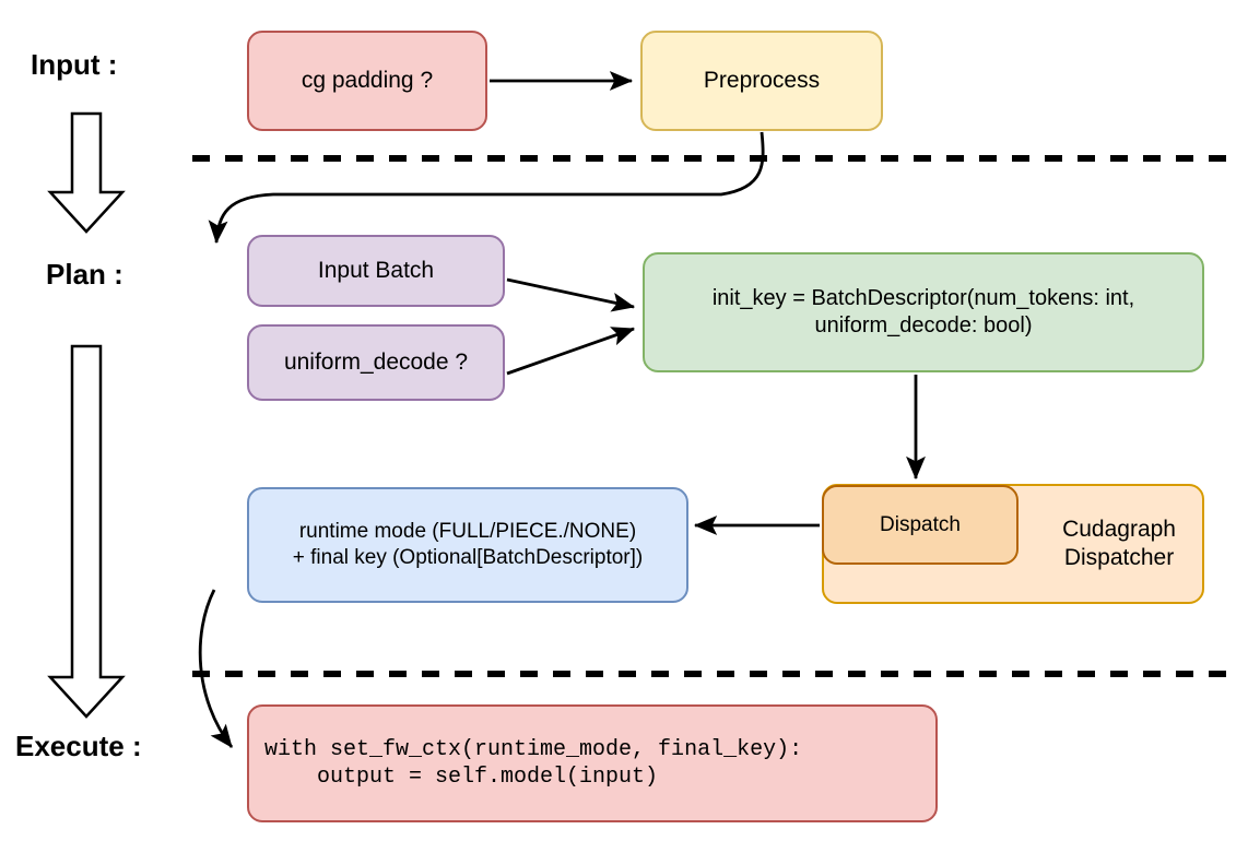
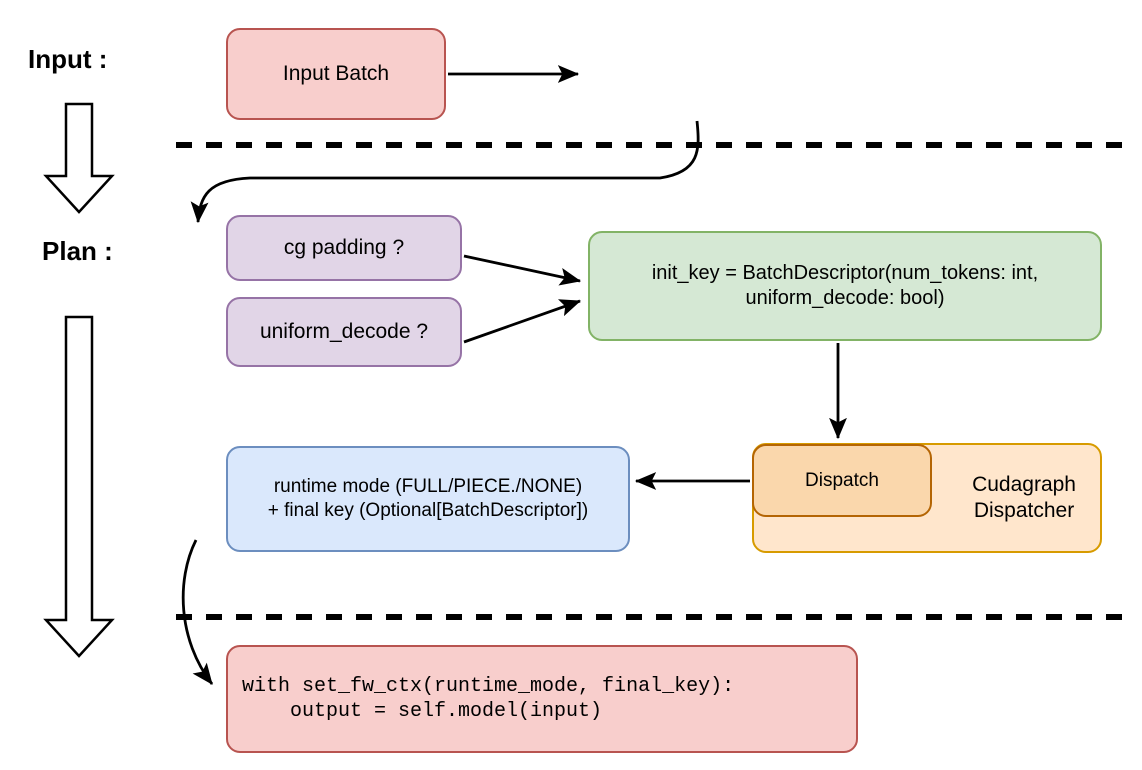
  Input :
  Plan :
- Execute :
- cg padding ?
+ Input Batch
- Preprocess
- Input Batch
+ cg padding ?
  uniform_decode ?
  init_key = BatchDescriptor(num_tokens: int,
  uniform_decode: bool)
  Cudagraph
  Dispatcher
  Dispatch
  runtime mode (FULL/PIECE./NONE)
  + final key (Optional[BatchDescriptor])
  with set_fw_ctx(runtime_mode, final_key):
  output = self.model(input)
